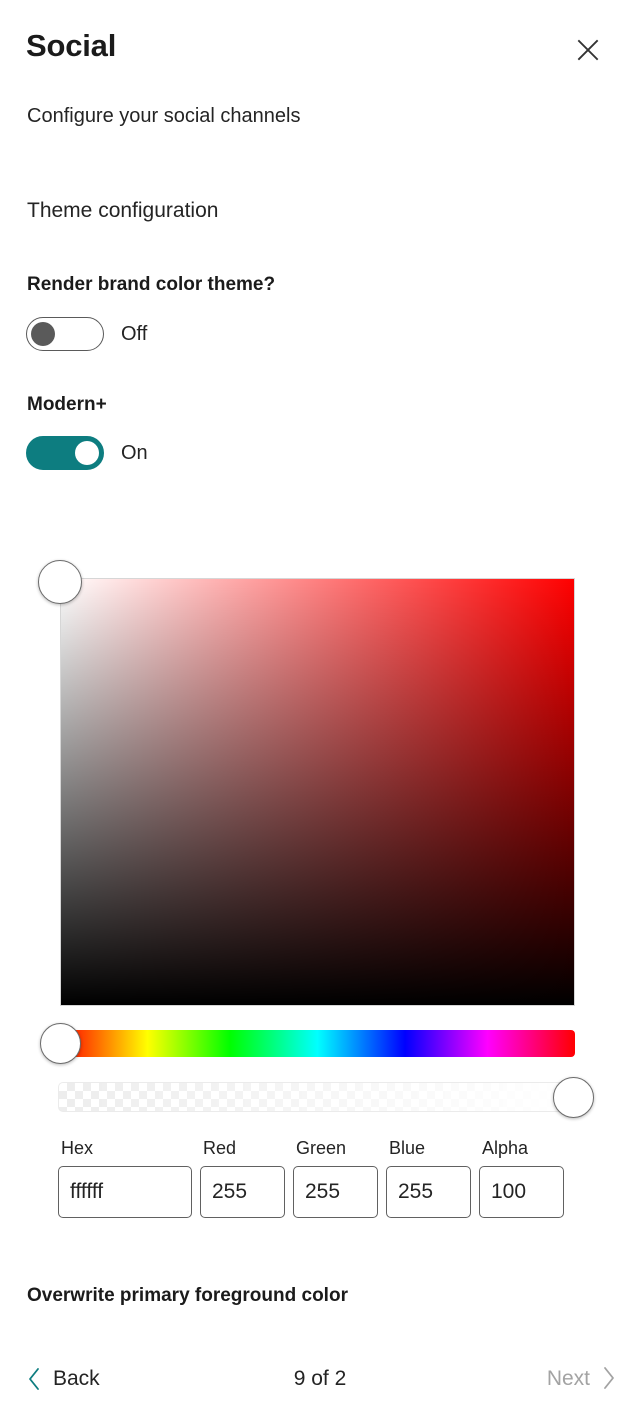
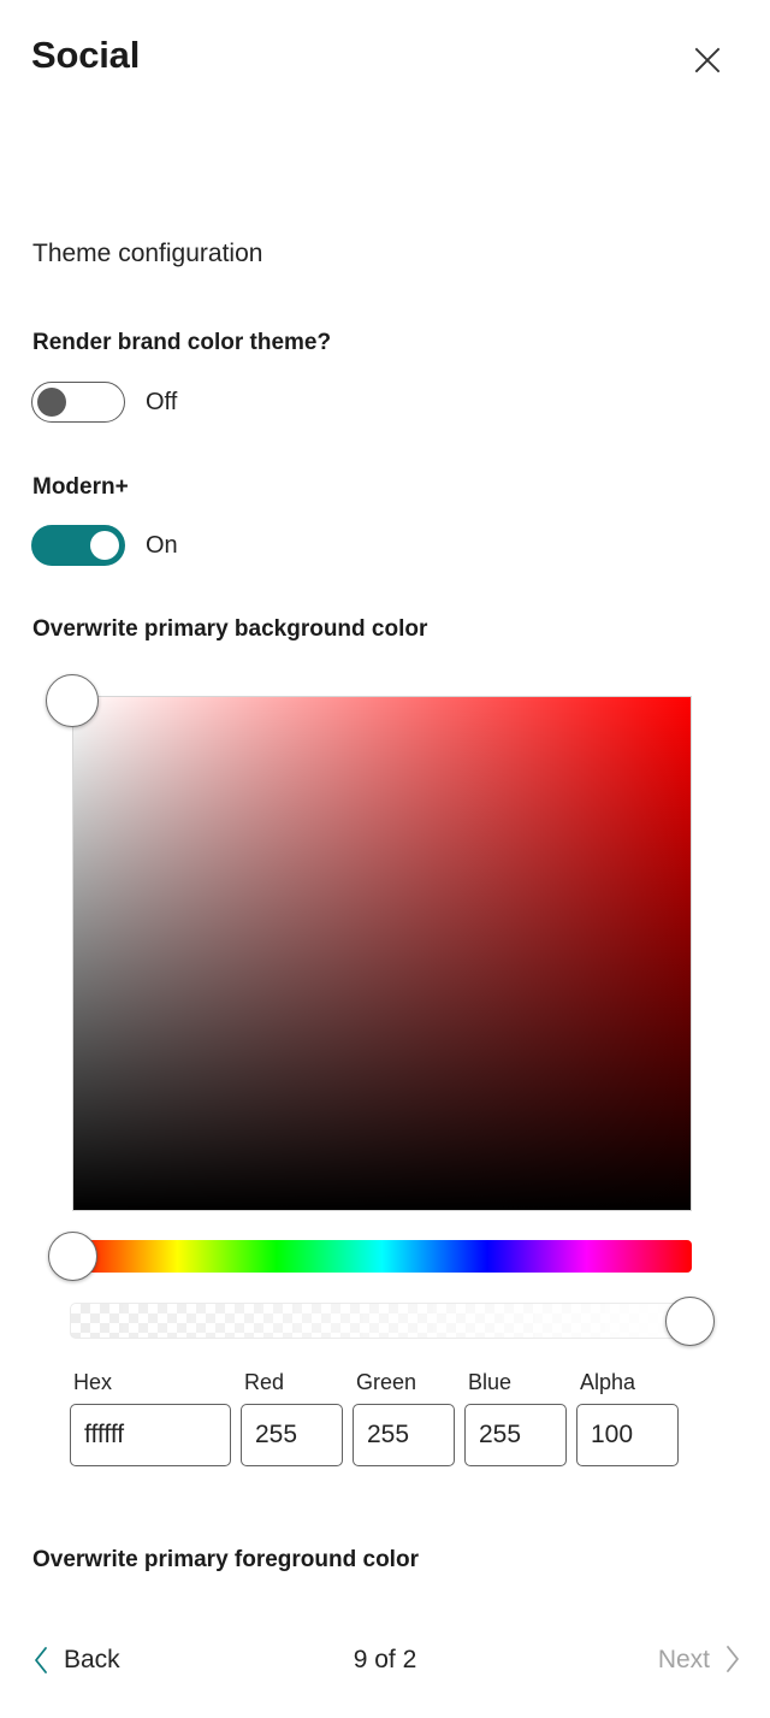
  Social
- Configure your social channels
  Theme configuration
  Render brand color theme?
  Off
  Modern+
  On
+ Overwrite primary background color
  Hex
  ffffff
  Red
  255
  Green
  255
  Blue
  255
  Alpha
  100
  Overwrite primary foreground color
  Back
  9 of 2
  Next
